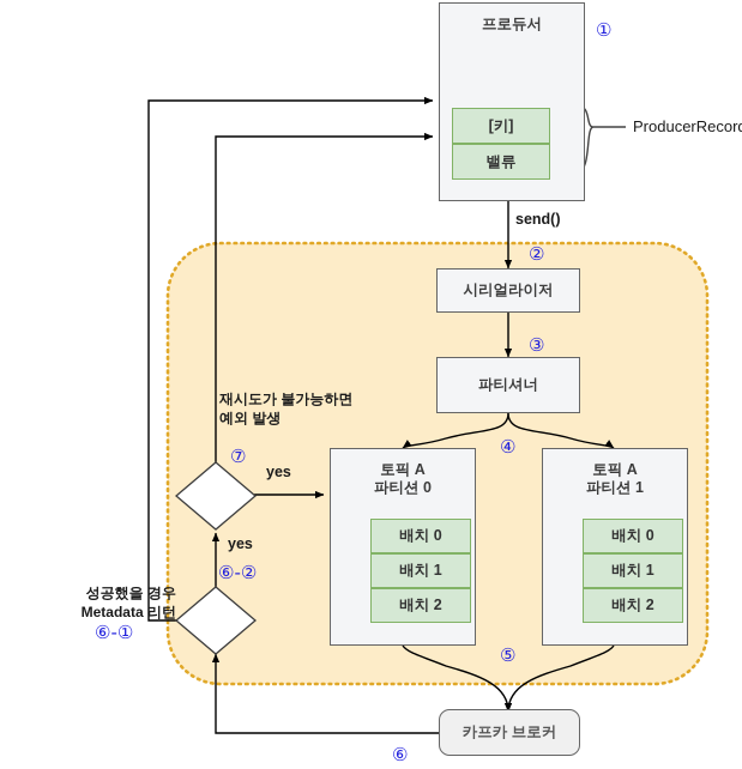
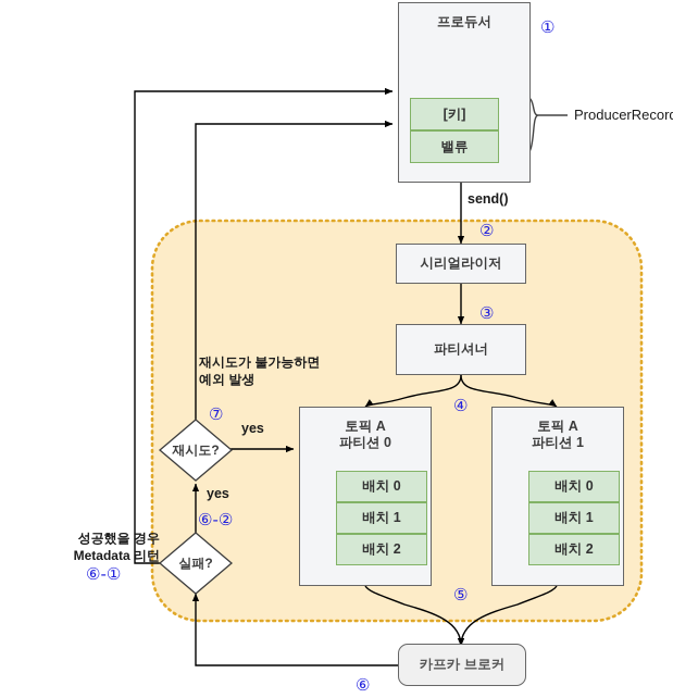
  프로듀서
  [키]
  밸류
  ProducerRecor
  시리얼라이저
  파티셔너
  토픽 A
  파티션 0
  배치 0
  배치 1
  배치 2
  토픽 A
  파티션 1
  배치 0
  배치 1
  배치 2
  카프카 브로커
+ 재시도?
+ 실패?
  send()
  yes
  yes
  재시도가 불가능하면
  예외 발생
  성공했을 경우
  Metadata 리턴
  ①
  ②
  ③
  ④
  ⑤
  ⑥
  ⑥-①
  ⑥-②
  ⑦
